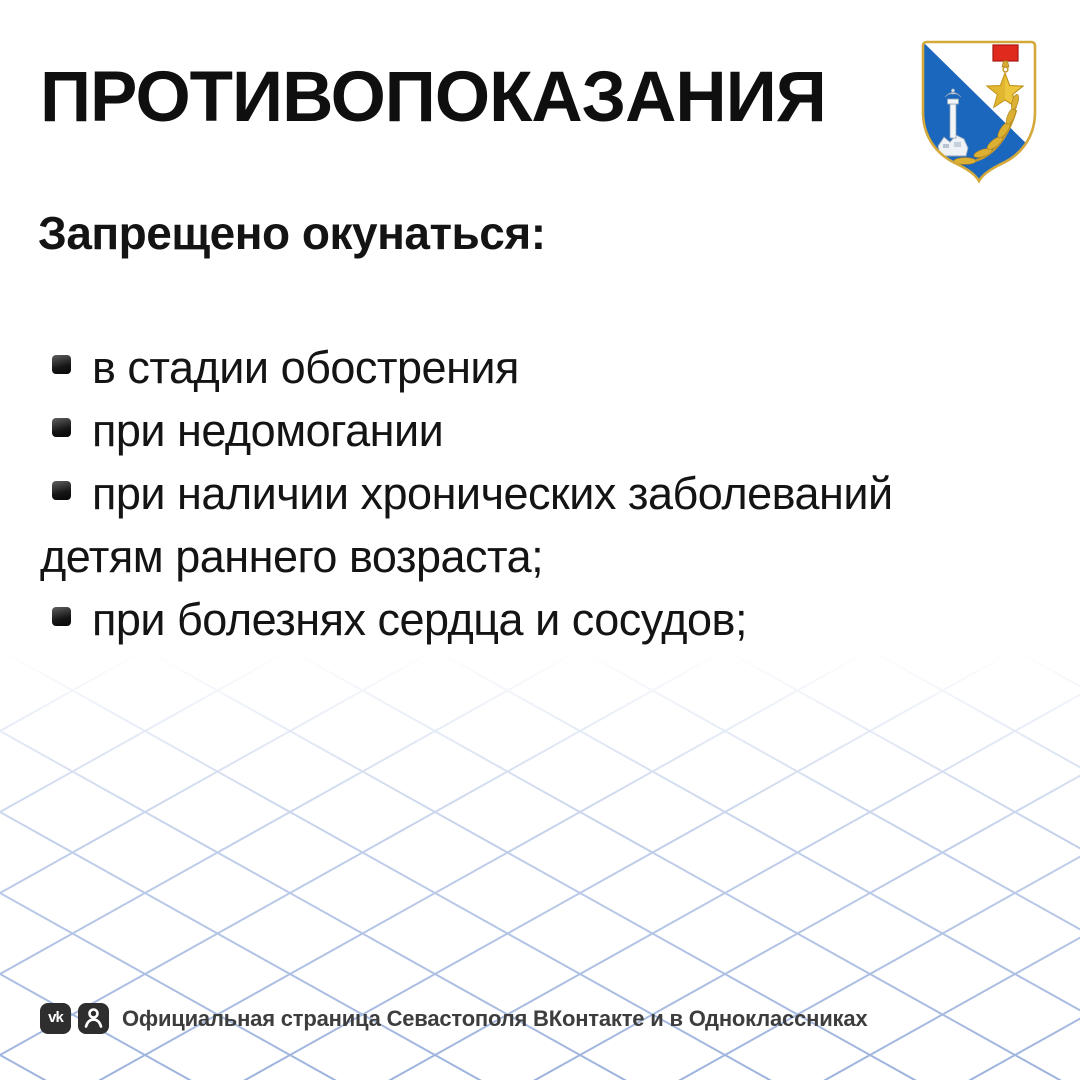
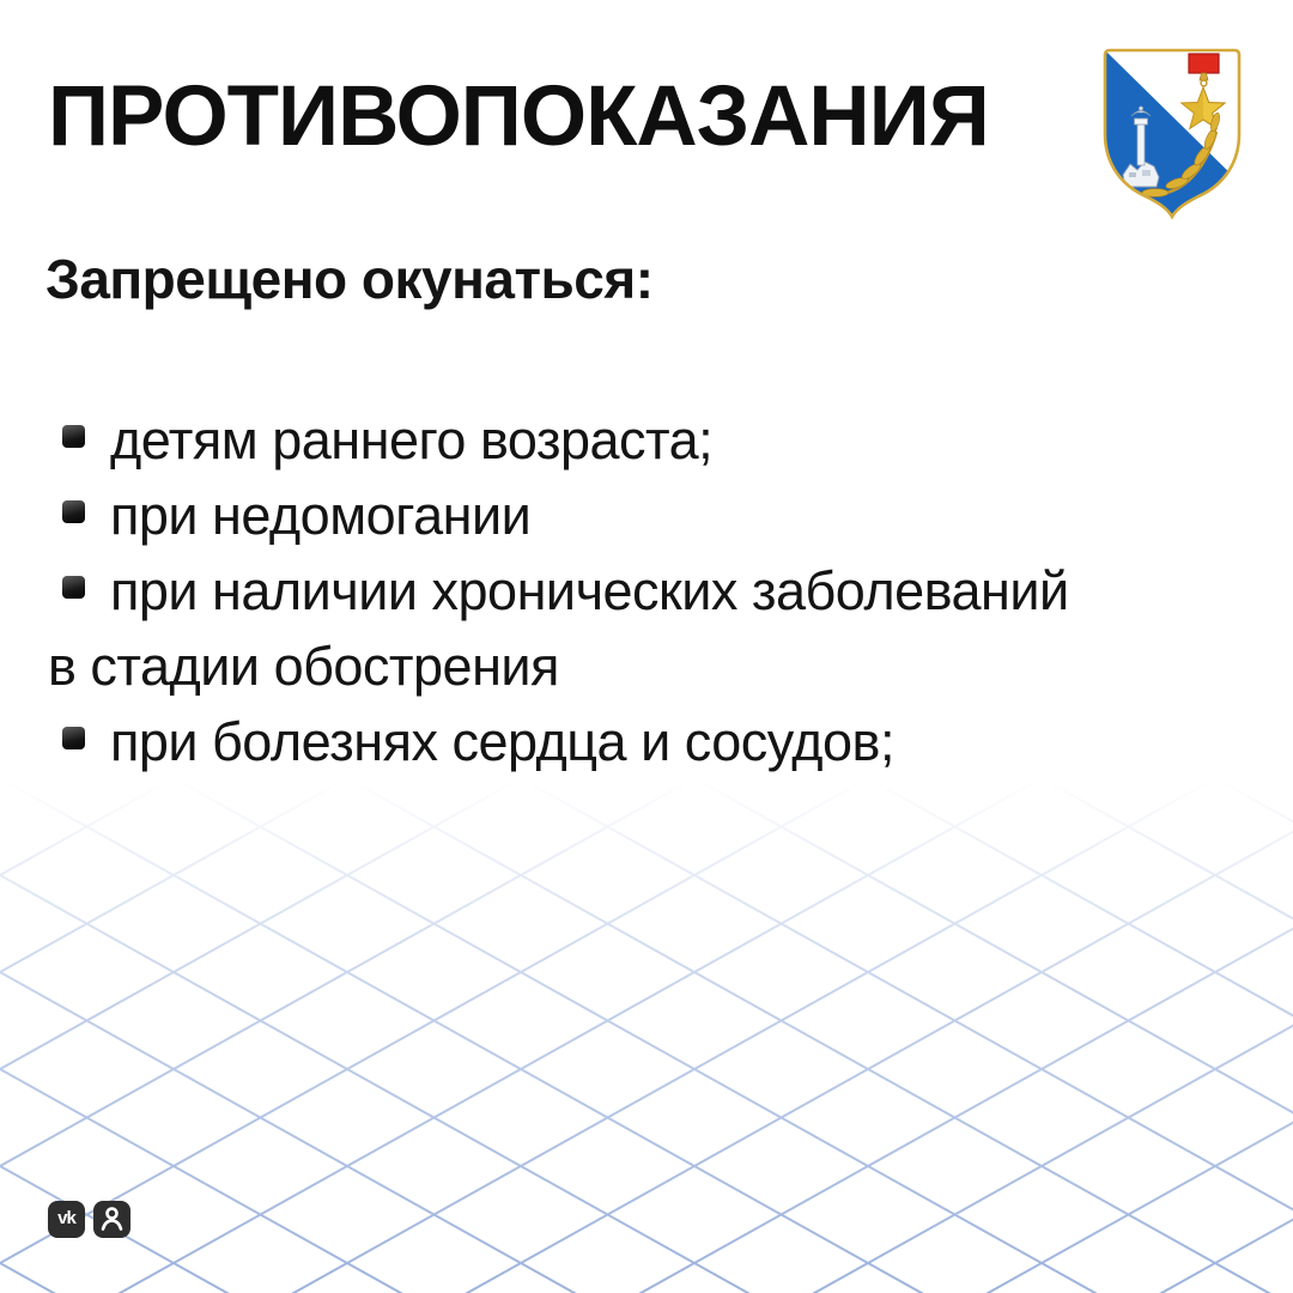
  ПРОТИВОПОКАЗАНИЯ
  Запрещено окунаться:
- в стадии обострения
+ детям раннего возраста;
  при недомогании
  при наличии хронических заболеваний
- детям раннего возраста;
+ в стадии обострения
  при болезнях сердца и сосудов;
  vk
- Официальная страница Севастополя ВКонтакте и в Одноклассниках
